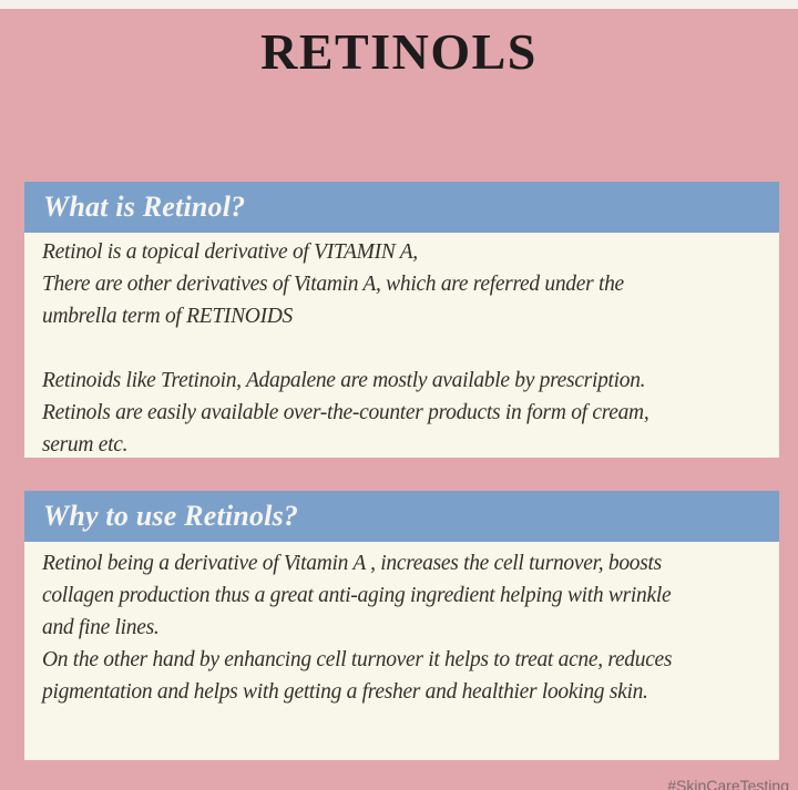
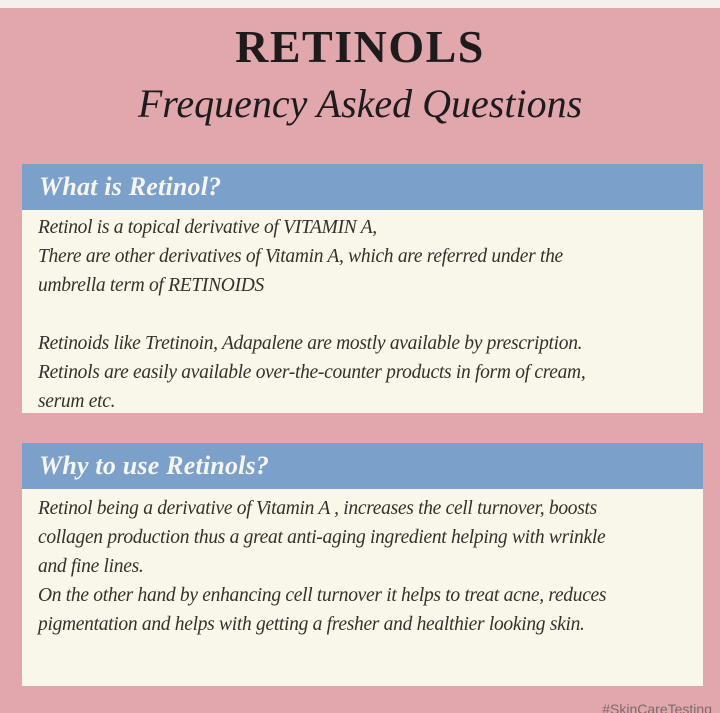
  RETINOLS
+ Frequency Asked Questions
  What is Retinol?
  Retinol is a topical derivative of VITAMIN A,
  There are other derivatives of Vitamin A, which are referred under the
  umbrella term of RETINOIDS
  Retinoids like Tretinoin, Adapalene are mostly available by prescription.
  Retinols are easily available over-the-counter products in form of cream,
  serum etc.
  Why to use Retinols?
  Retinol being a derivative of Vitamin A , increases the cell turnover, boosts
  collagen production thus a great anti-aging ingredient helping with wrinkle
  and fine lines.
  On the other hand by enhancing cell turnover it helps to treat acne, reduces
  pigmentation and helps with getting a fresher and healthier looking skin.
  #SkinCareTesting
